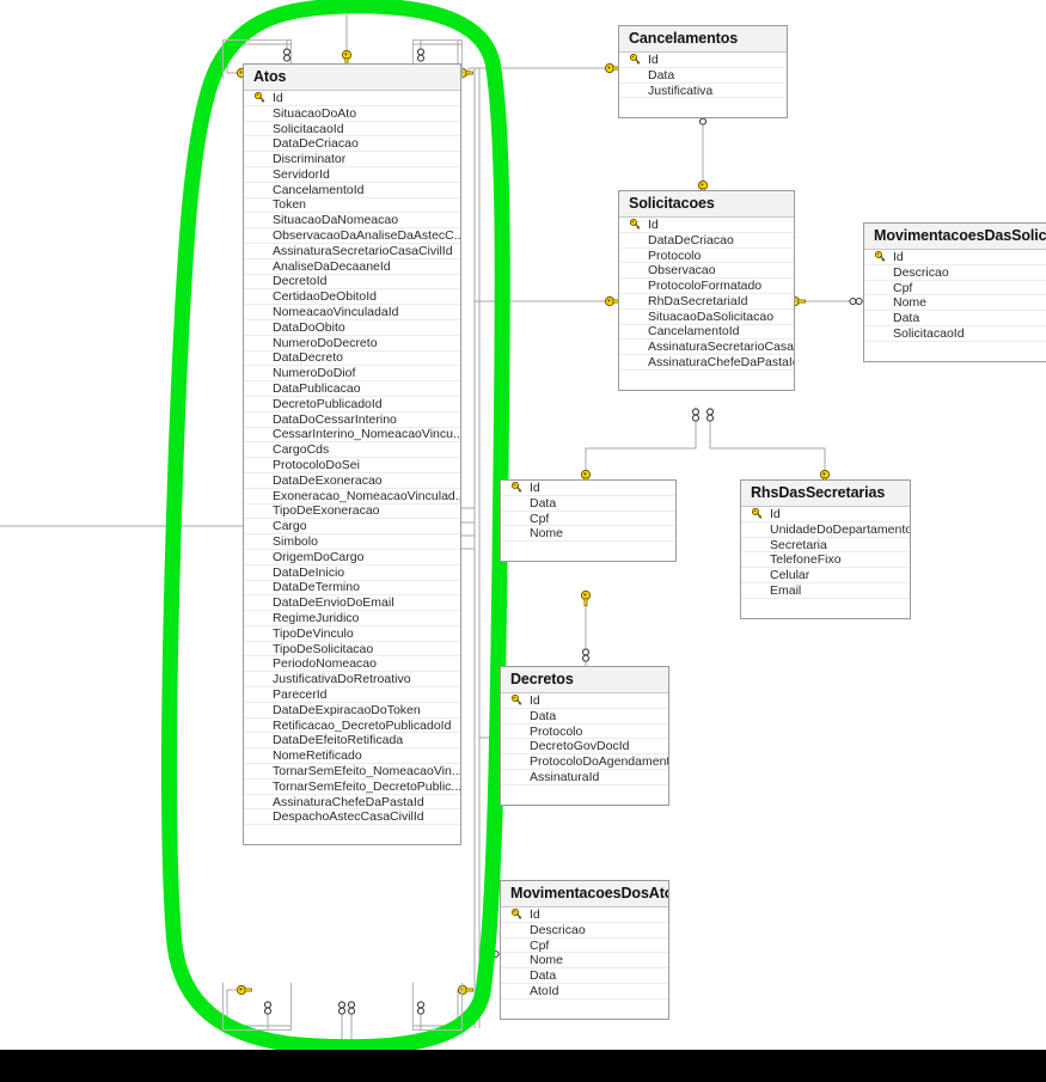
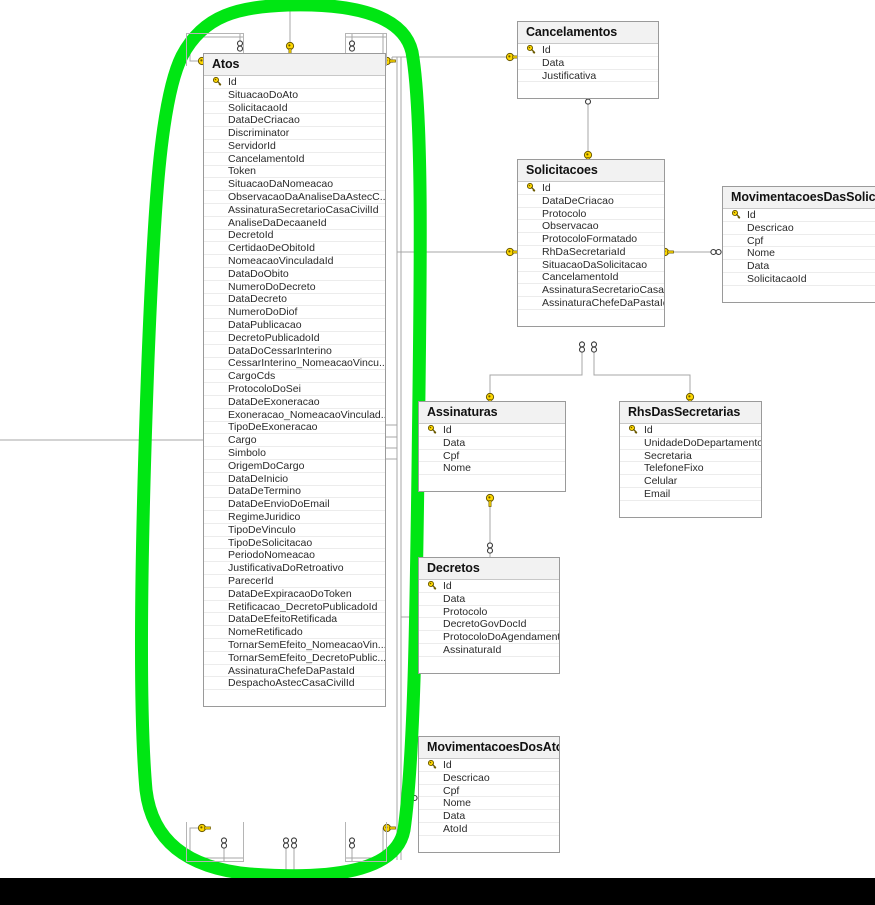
  Atos
  Id
  SituacaoDoAto
  SolicitacaoId
  DataDeCriacao
  Discriminator
  ServidorId
  CancelamentoId
  Token
  SituacaoDaNomeacao
  ObservacaoDaAnaliseDaAstecC..
  AssinaturaSecretarioCasaCivilId
  AnaliseDaDecaaneId
  DecretoId
  CertidaoDeObitoId
  NomeacaoVinculadaId
  DataDoObito
  NumeroDoDecreto
  DataDecreto
  NumeroDoDiof
  DataPublicacao
  DecretoPublicadoId
  DataDoCessarInterino
  CessarInterino_NomeacaoVincu..
  CargoCds
  ProtocoloDoSei
  DataDeExoneracao
  Exoneracao_NomeacaoVinculad.
  TipoDeExoneracao
  Cargo
  Simbolo
  OrigemDoCargo
  DataDeInicio
  DataDeTermino
  DataDeEnvioDoEmail
  RegimeJuridico
  TipoDeVinculo
  TipoDeSolicitacao
  PeriodoNomeacao
  JustificativaDoRetroativo
  ParecerId
  DataDeExpiracaoDoToken
  Retificacao_DecretoPublicadoId
  DataDeEfeitoRetificada
  NomeRetificado
  TornarSemEfeito_NomeacaoVin..
  TornarSemEfeito_DecretoPublic...
  AssinaturaChefeDaPastaId
  DespachoAstecCasaCivilId
  Cancelamentos
  Id
  Data
  Justificativa
  Solicitacoes
  Id
  DataDeCriacao
  Protocolo
  Observacao
  ProtocoloFormatado
  RhDaSecretariaId
  SituacaoDaSolicitacao
  CancelamentoId
  AssinaturaSecretarioCasa
  AssinaturaChefeDaPastaI
  MovimentacoesDasSolic
  Id
  Descricao
  Cpf
  Nome
  Data
  SolicitacaoId
+ Assinaturas
  Id
  Data
  Cpf
  Nome
  RhsDasSecretarias
  Id
  UnidadeDoDepartamento
  Secretaria
  TelefoneFixo
  Celular
  Email
  Decretos
  Id
  Data
  Protocolo
  DecretoGovDocId
  ProtocoloDoAgendament
  AssinaturaId
  MovimentacoesDosAt
  Id
  Descricao
  Cpf
  Nome
  Data
  AtoId
